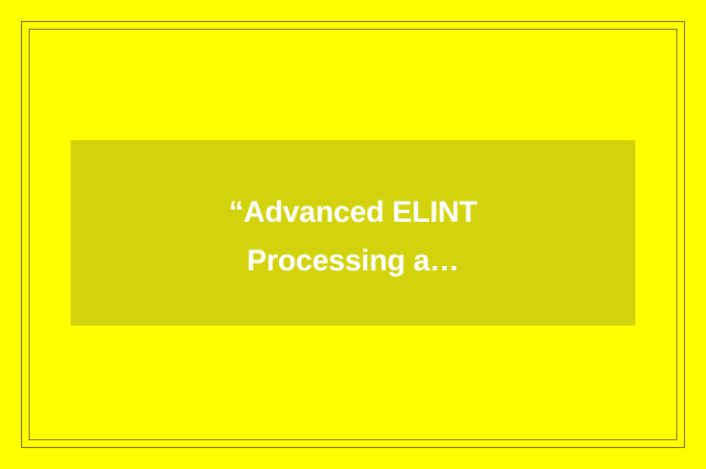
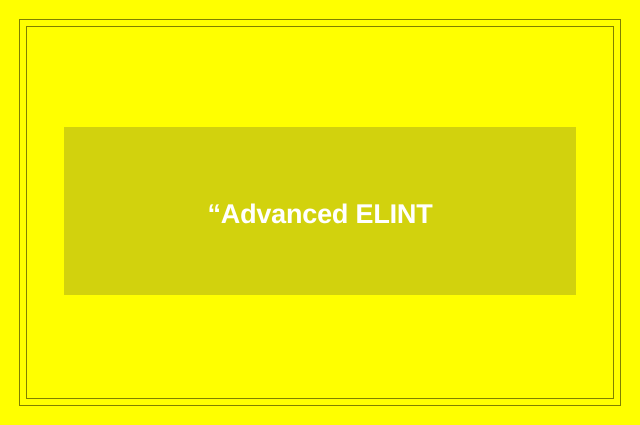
  “Advanced ELINT
- Processing a…
